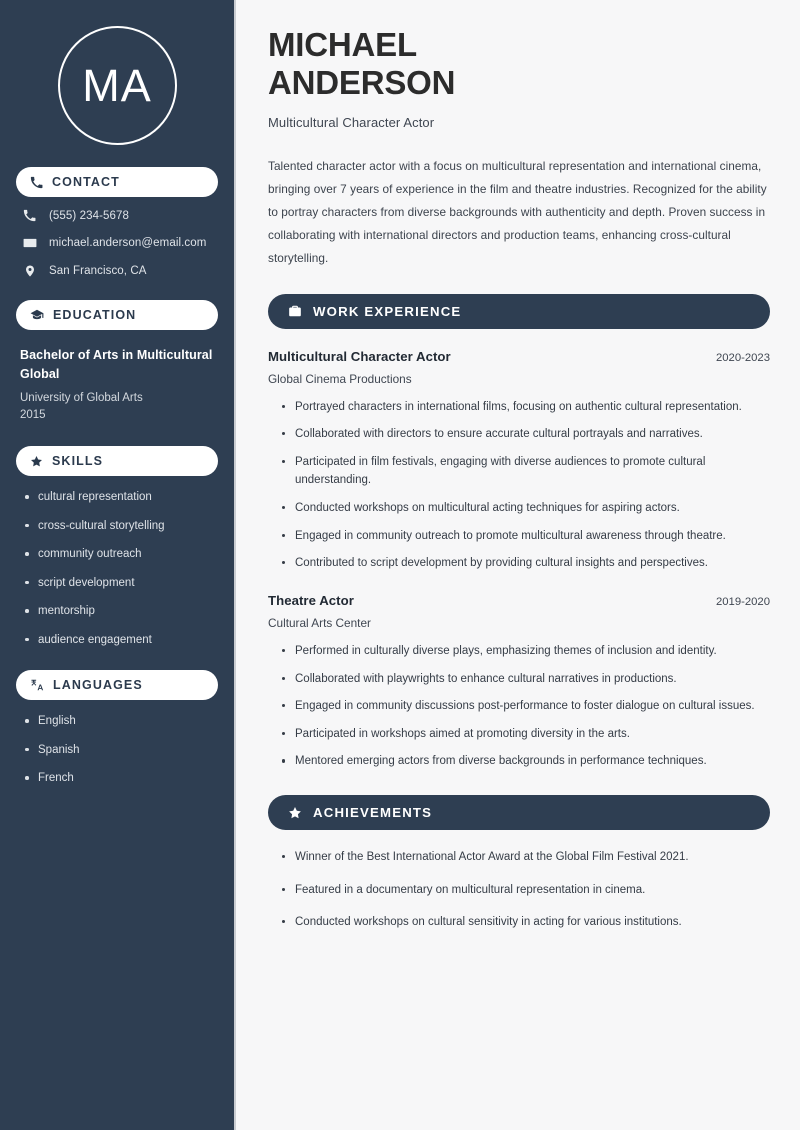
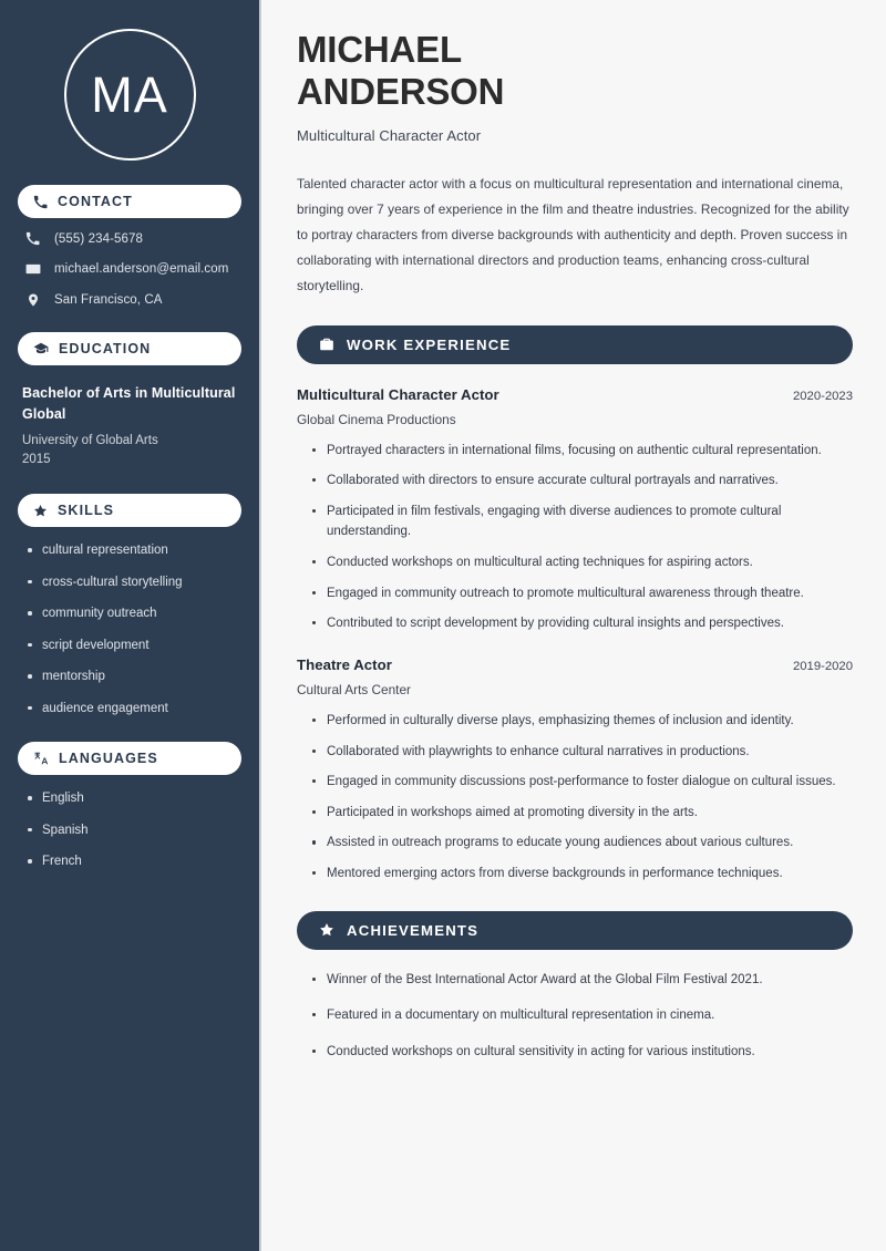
  MA
  CONTACT
  (555) 234-5678
  michael.anderson@email.com
  San Francisco, CA
  EDUCATION
  Bachelor of Arts in Multicultural Global
  University of Global Arts
  2015
  SKILLS
  cultural representation
  cross-cultural storytelling
  community outreach
  script development
  mentorship
  audience engagement
  LANGUAGES
  English
  Spanish
  French
  MICHAEL
  ANDERSON
  Multicultural Character Actor
  Talented character actor with a focus on multicultural representation and international cinema, bringing over 7 years of experience in the film and theatre industries. Recognized for the ability to portray characters from diverse backgrounds with authenticity and depth. Proven success in collaborating with international directors and production teams, enhancing cross-cultural storytelling.
  WORK EXPERIENCE
  Multicultural Character Actor
  2020-2023
  Global Cinema Productions
  Portrayed characters in international films, focusing on authentic cultural representation.
  Collaborated with directors to ensure accurate cultural portrayals and narratives.
  Participated in film festivals, engaging with diverse audiences to promote cultural understanding.
  Conducted workshops on multicultural acting techniques for aspiring actors.
  Engaged in community outreach to promote multicultural awareness through theatre.
  Contributed to script development by providing cultural insights and perspectives.
  Theatre Actor
  2019-2020
  Cultural Arts Center
  Performed in culturally diverse plays, emphasizing themes of inclusion and identity.
  Collaborated with playwrights to enhance cultural narratives in productions.
  Engaged in community discussions post-performance to foster dialogue on cultural issues.
  Participated in workshops aimed at promoting diversity in the arts.
+ Assisted in outreach programs to educate young audiences about various cultures.
  Mentored emerging actors from diverse backgrounds in performance techniques.
  ACHIEVEMENTS
  Winner of the Best International Actor Award at the Global Film Festival 2021.
  Featured in a documentary on multicultural representation in cinema.
  Conducted workshops on cultural sensitivity in acting for various institutions.
